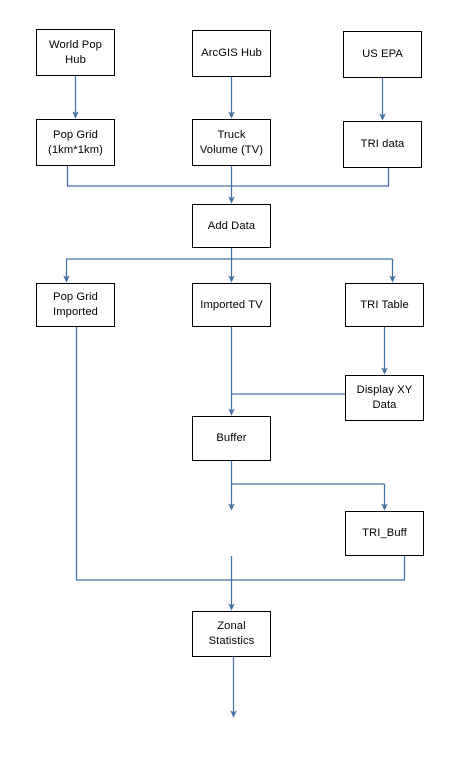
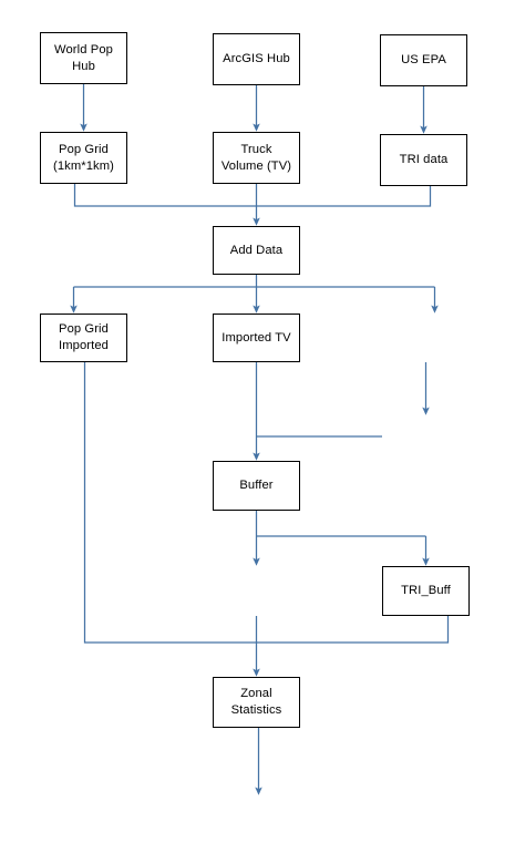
  World Pop
  Hub
  ArcGIS Hub
  US EPA
  Pop Grid
  (1km*1km)
  Truck
  Volume (TV)
  TRI data
  Add Data
  Pop Grid
  Imported
  Imported TV
- TRI Table
- Display XY
- Data
  Buffer
  TRI_Buff
  Zonal
  Statistics
